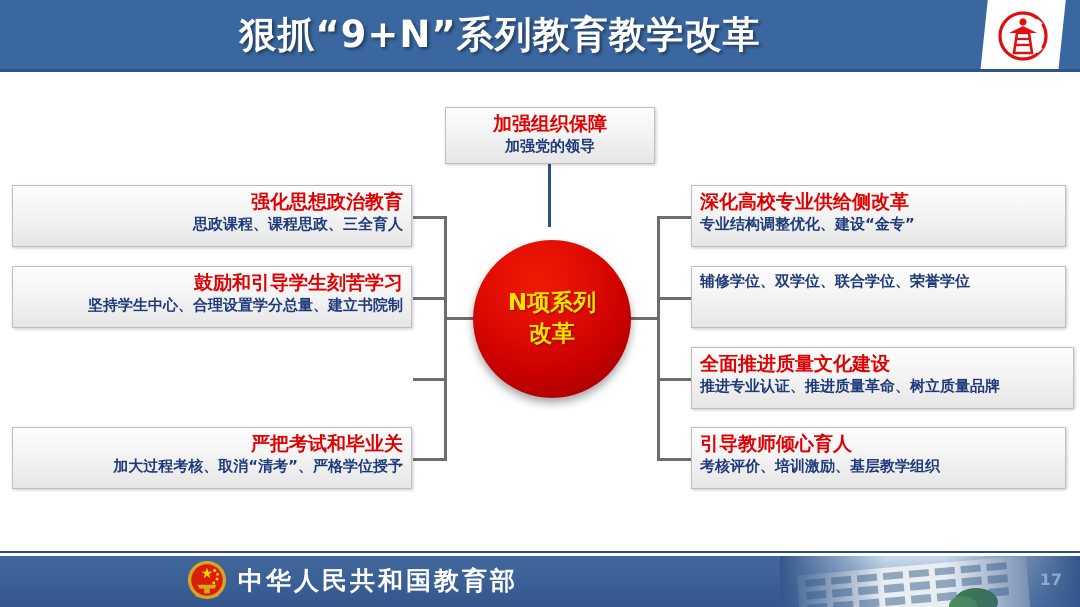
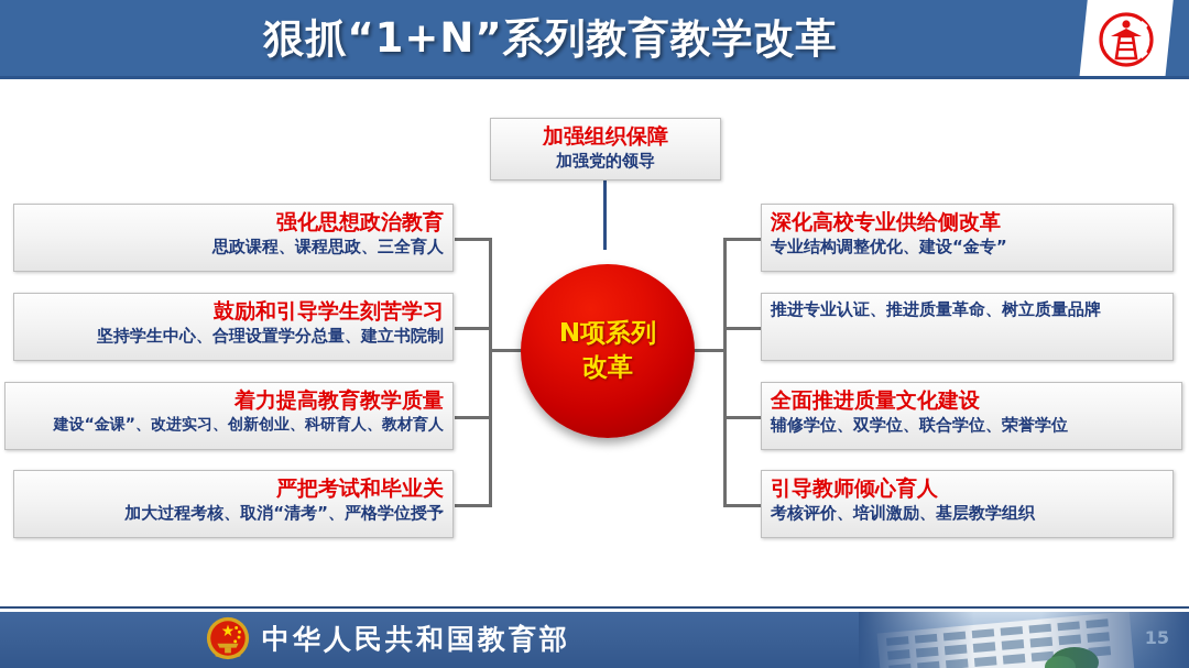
- 狠抓“9+N”系列教育教学改革
+ 狠抓“1+N”系列教育教学改革
  N项系列
  改革
  加强组织保障
  加强党的领导
  强化思想政治教育
  思政课程、课程思政、三全育人
  鼓励和引导学生刻苦学习
  坚持学生中心、合理设置学分总量、建立书院制
+ 着力提高教育教学质量
+ 建设“金课”、改进实习、创新创业、科研育人、教材育人
  严把考试和毕业关
  加大过程考核、取消“清考”、严格学位授予
  深化高校专业供给侧改革
  专业结构调整优化、建设“金专”
- 辅修学位、双学位、联合学位、荣誉学位
+ 推进专业认证、推进质量革命、树立质量品牌
  全面推进质量文化建设
- 推进专业认证、推进质量革命、树立质量品牌
+ 辅修学位、双学位、联合学位、荣誉学位
  引导教师倾心育人
  考核评价、培训激励、基层教学组织
- 17
+ 15
  中华人民共和国教育部
